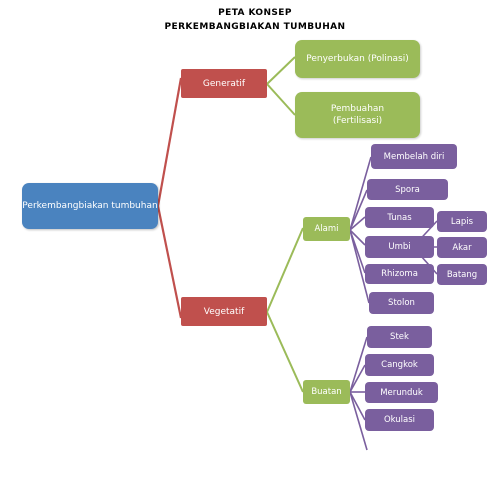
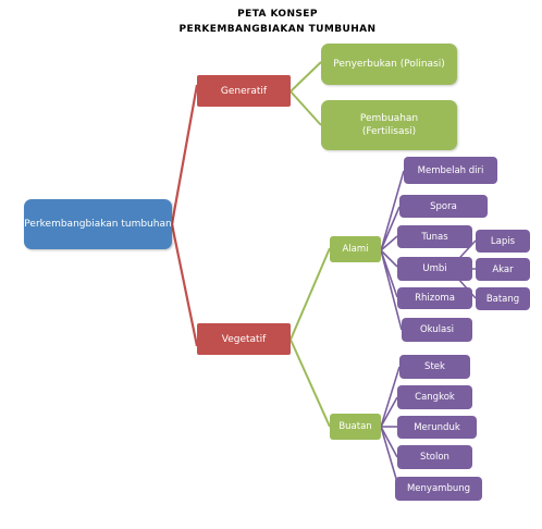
  PETA KONSEP
  PERKEMBANGBIAKAN TUMBUHAN
  Perkembangbiakan tumbuhan
  Generatif
  Vegetatif
  Penyerbukan (Polinasi)
  Pembuahan
  (Fertilisasi)
  Alami
  Buatan
  Membelah diri
  Spora
  Tunas
  Umbi
  Rhizoma
- Stolon
+ Okulasi
  Lapis
  Akar
  Batang
  Stek
  Cangkok
  Merunduk
- Okulasi
+ Stolon
+ Menyambung
